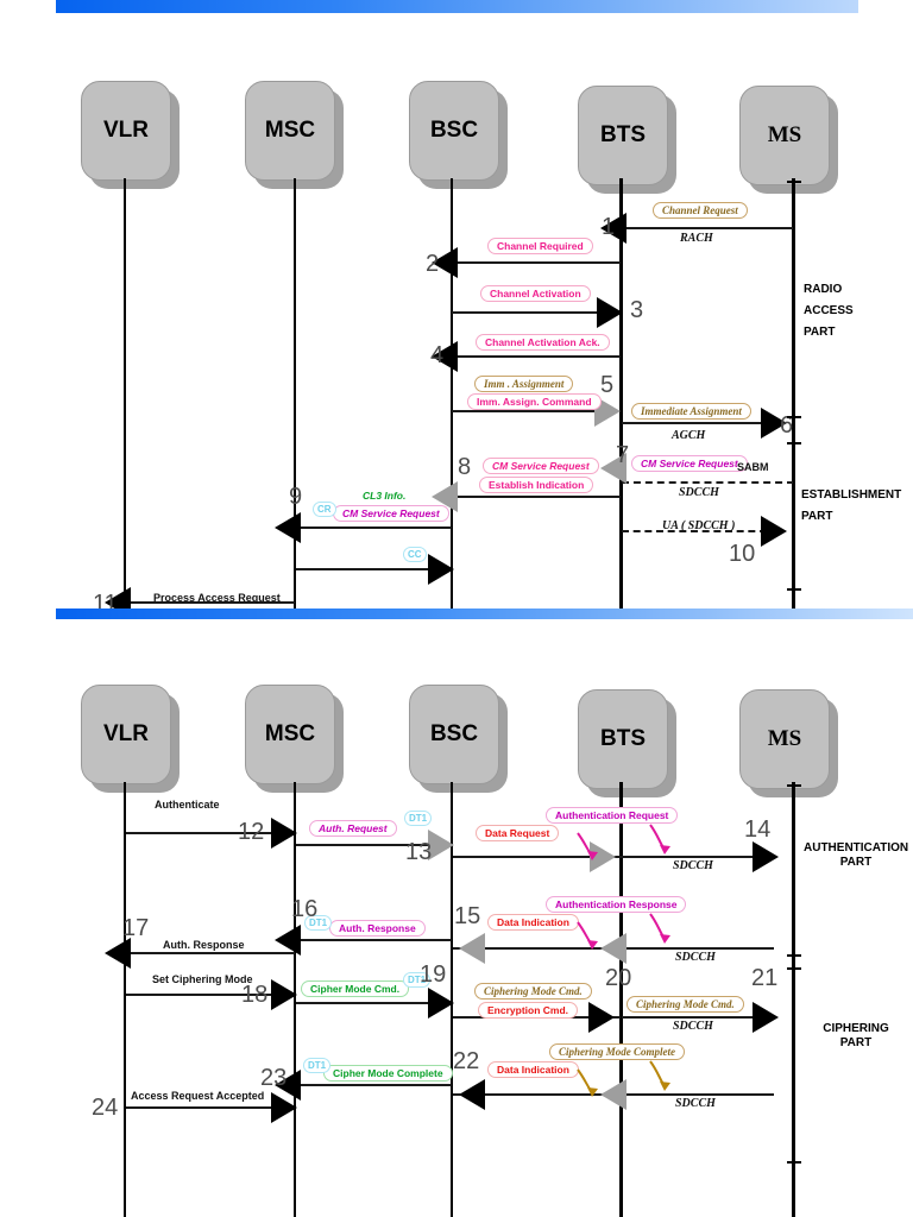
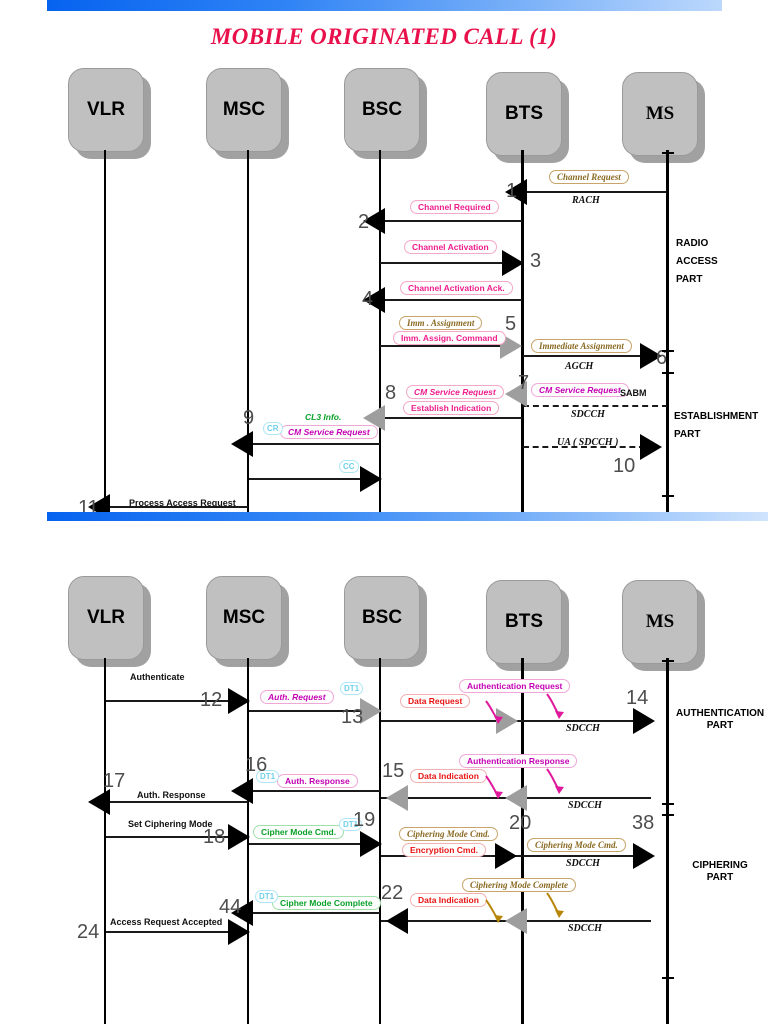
+ MOBILE ORIGINATED CALL (1)
  VLR
  MSC
  BSC
  BTS
  MS
  Channel Request
  RACH
  1
  Channel Required
  2
  Channel Activation
  3
  Channel Activation Ack.
  4
  Imm . Assignment
  Imm. Assign. Command
  5
  Immediate Assignment
  AGCH
  6
  CM Service Request
  SABM
  SDCCH
  7
  CM Service Request
  Establish Indication
  8
  CL3 Info.
  CM Service Request
  CR
  9
  UA ( SDCCH )
  10
  CC
  Process Access Request
  11
  RADIO
  ACCESS
  PART
  ESTABLISHMENT
  PART
  VLR
  MSC
  BSC
  BTS
  MS
  Authenticate
  12
  Auth. Request
  DT1
  13
  Data Request
  Authentication Request
  SDCCH
  14
  Data Indication
  Authentication Response
  SDCCH
  15
  Auth. Response
  DT1
  16
  Auth. Response
  17
  Set Ciphering Mode
  18
  Cipher Mode Cmd.
  DT1
  19
  Ciphering Mode Cmd.
  Encryption Cmd.
  20
  Ciphering Mode Cmd.
  SDCCH
- 21
+ 38
  Data Indication
  Ciphering Mode Complete
  SDCCH
  22
  Cipher Mode Complete
  DT1
- 23
+ 44
  Access Request Accepted
  24
  AUTHENTICATION
  PART
  CIPHERING
  PART
